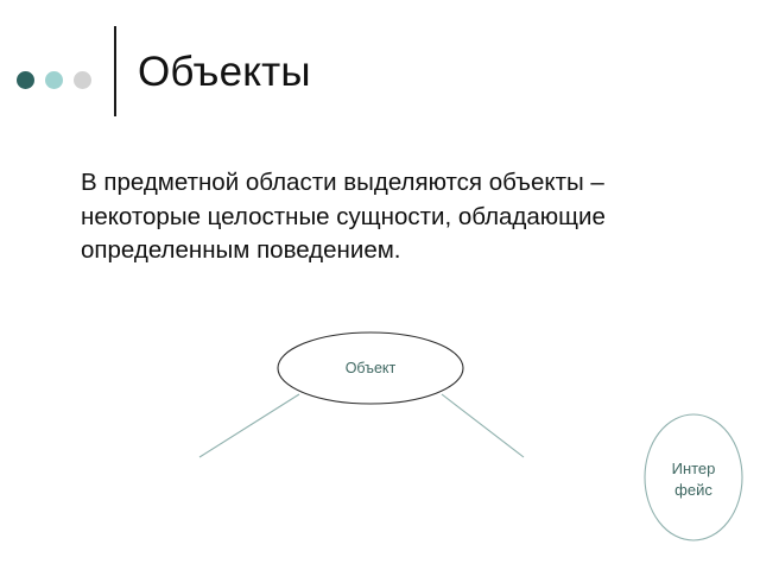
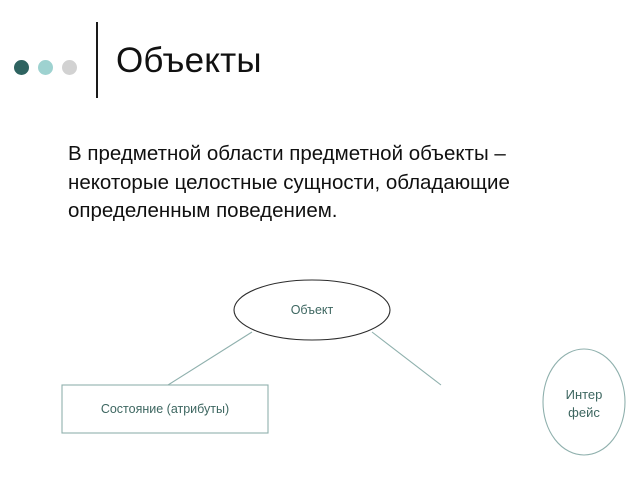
  Объекты
- В предметной области выделяются объекты – некоторые целостные сущности, обладающие определенным поведением.
+ В предметной области предметной объекты – некоторые целостные сущности, обладающие определенным поведением.
  Объект
+ Состояние (атрибуты)
  Интер
  фейс
